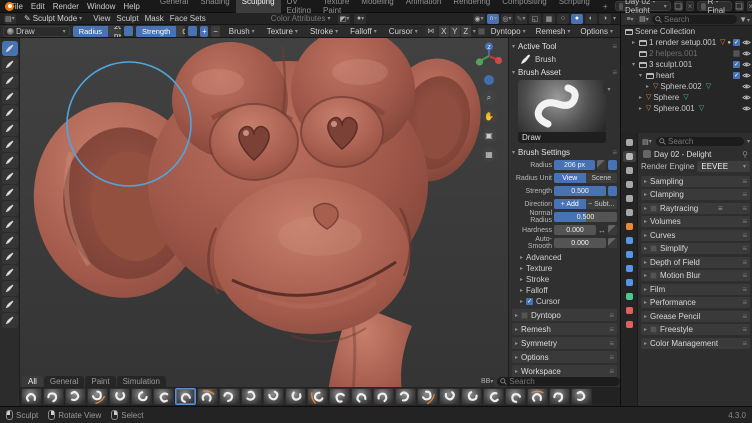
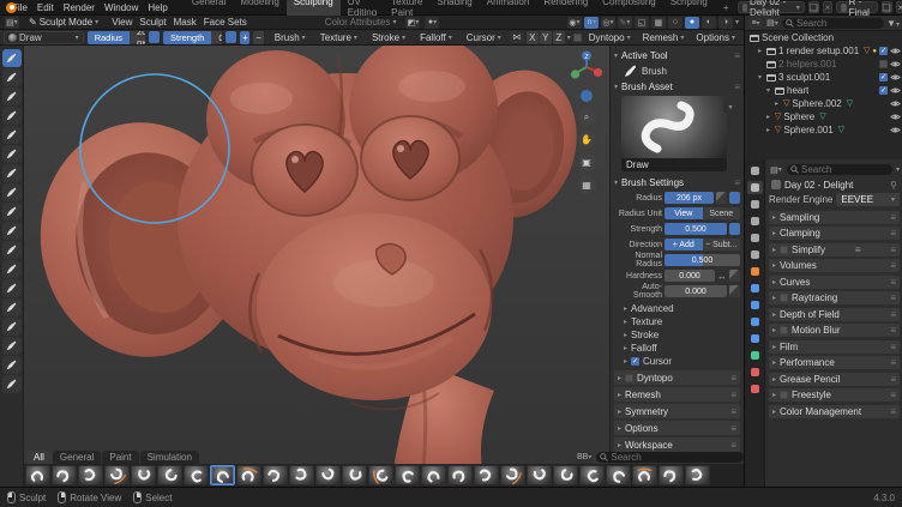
  ile Edit Render Window Help
  General
- Shading
+ Modeling
  Sculpting
  UV Editing
  Texture Paint
- Modeling
+ Shading
  Animation
  Rendering
  Compositing
  Scripting
  +
  Day 02 - Delight
  ❏
  ×
  R - Final
  ❏
  ×
  ✎
  Sculpt Mode
  View Sculpt Mask Face Sets
  Color Attributes
  Draw
  Radius
  20 px
  Strength
  +
  −
  Brush
  Texture
  Stroke
  Falloff
  Cursor
  X
  Y
  Z
  Dyntopo
  Remesh
  Options
  ⌕
  ✋
  ▣
  ▦
  Active Tool
  ≡
  Brush
  Brush Asset
  ≡
  Draw
  Brush Settings
  ≡
  ↔
  Advanced
  Texture
  Stroke
  Falloff
  Cursor
  Dyntopo
  ≡
  Remesh
  ≡
  Symmetry
  ≡
  Options
  ≡
  Workspace
  ≡
  All
  General
  Paint
  Simulation
  Search
  Search
  Scene Collection
  1 render setup.001
  2 helpers.001
  3 sculpt.001
  heart
  Sphere.002
  Sphere
  Sphere.001
  Search
  Day 02 - Delight
  ⚲
  Render Engine
  EEVEE
  Sampling
  ≡
  Clamping
  ≡
- Raytracing
+ Simplify
  ≡
  ≡
  Volumes
  ≡
  Curves
  ≡
- Simplify
+ Raytracing
  ≡
  Depth of Field
  ≡
  Motion Blur
  ≡
  Film
  ≡
  Performance
  ≡
  Grease Pencil
  ≡
  Freestyle
  ≡
  Color Management
  ≡
  Sculpt
  Rotate View
  Select
  4.3.0
